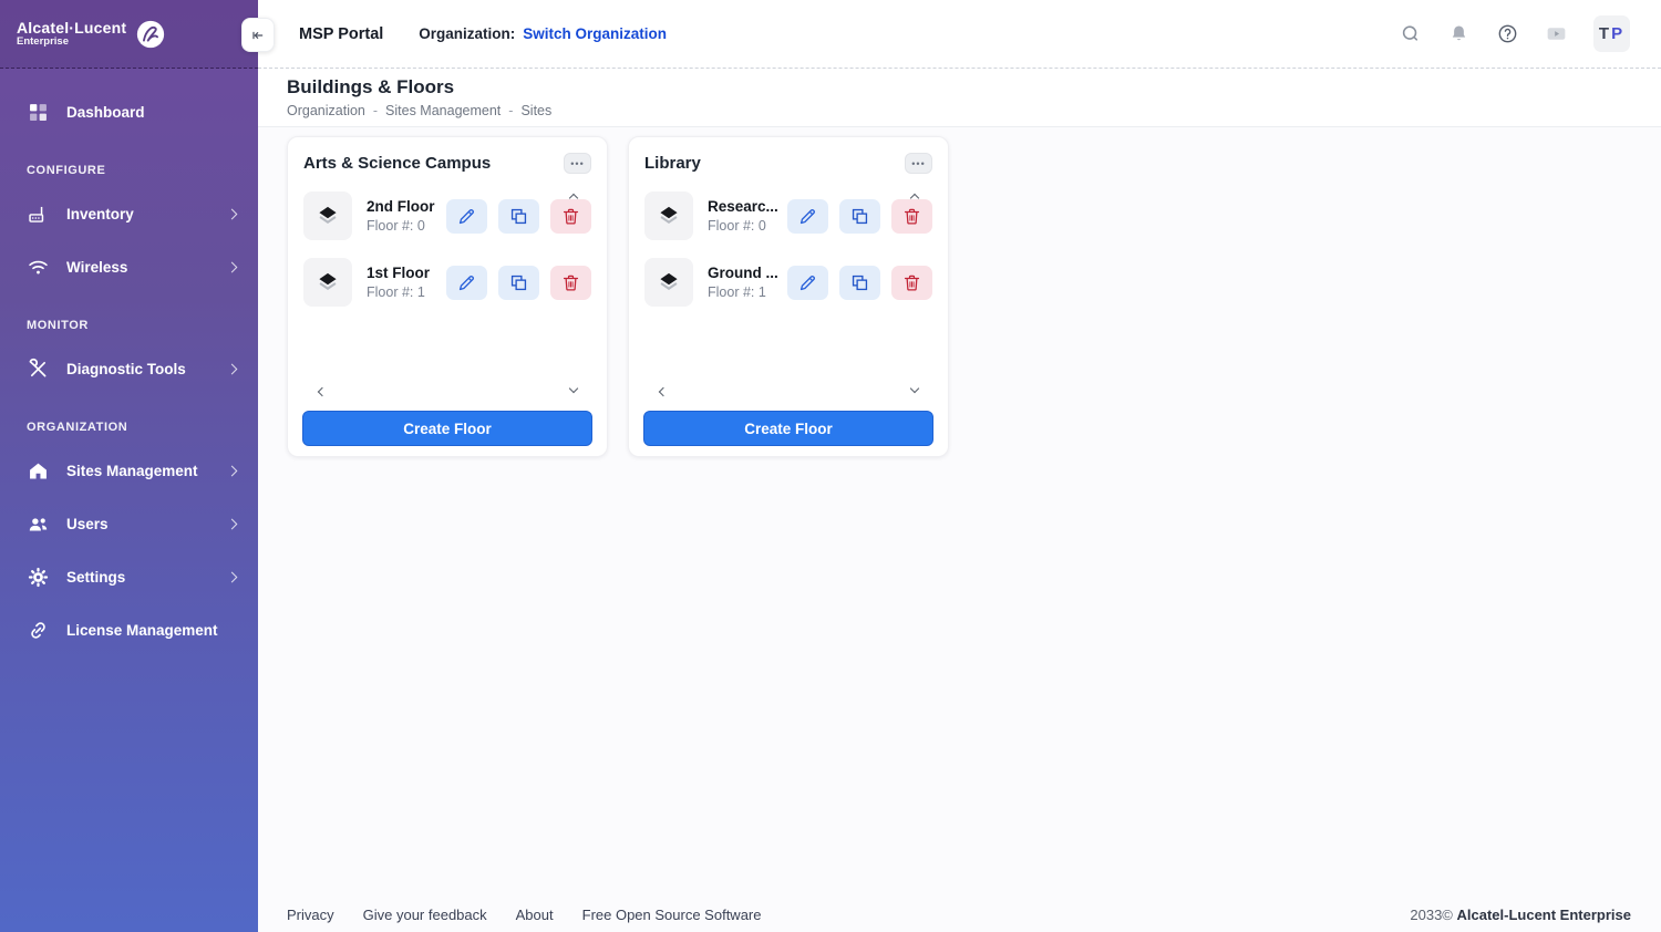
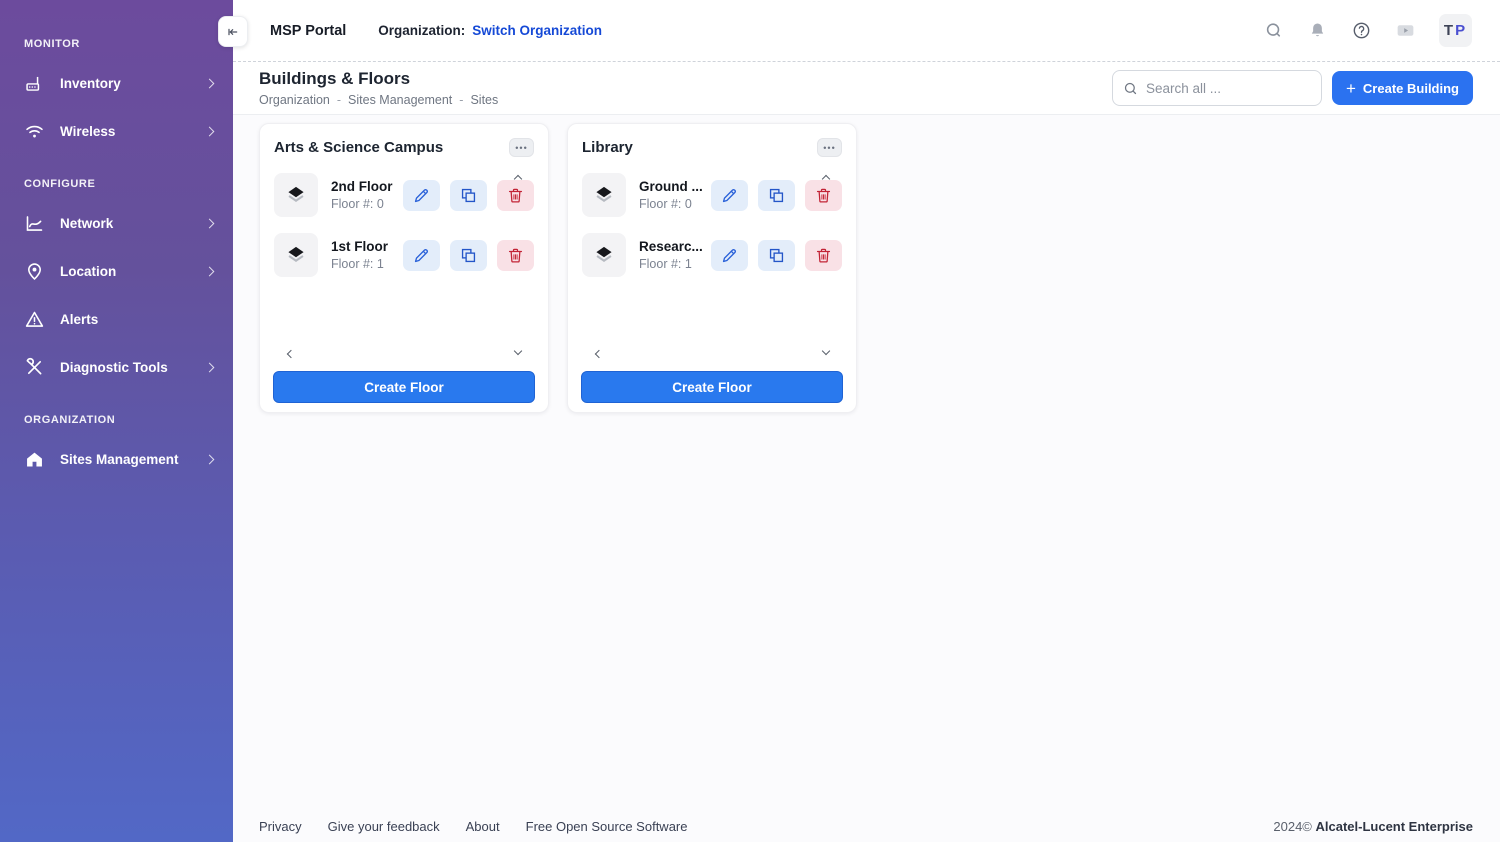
- Alcatel·Lucent
- Enterprise
- Dashboard
- CONFIGURE
+ MONITOR
  Inventory
  Wireless
- MONITOR
+ CONFIGURE
+ Network
+ Location
+ Alerts
  Diagnostic Tools
  ORGANIZATION
  Sites Management
- Users
- Settings
- License Management
  MSP Portal
  Organization:
  Switch Organization
  T
  P
  Buildings & Floors
  Organization
  -
  Sites Management
  -
  Sites
+ Search all ...
+ +
+ Create Building
  Arts & Science Campus
  •••
  2nd Floor
  Floor #: 0
  1st Floor
  Floor #: 1
  Create Floor
  Library
  •••
- Researc...
+ Ground ...
  Floor #: 0
- Ground ...
+ Researc...
  Floor #: 1
  Create Floor
  Privacy
  Give your feedback
  About
  Free Open Source Software
- 2033© Alcatel-Lucent Enterprise
+ 2024© Alcatel-Lucent Enterprise
